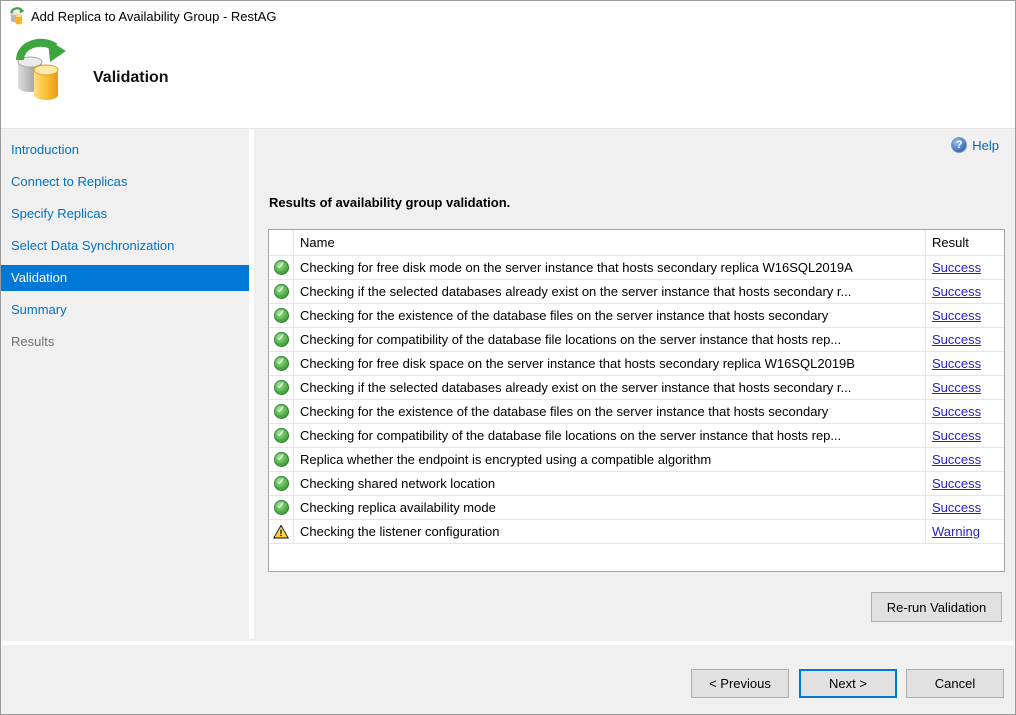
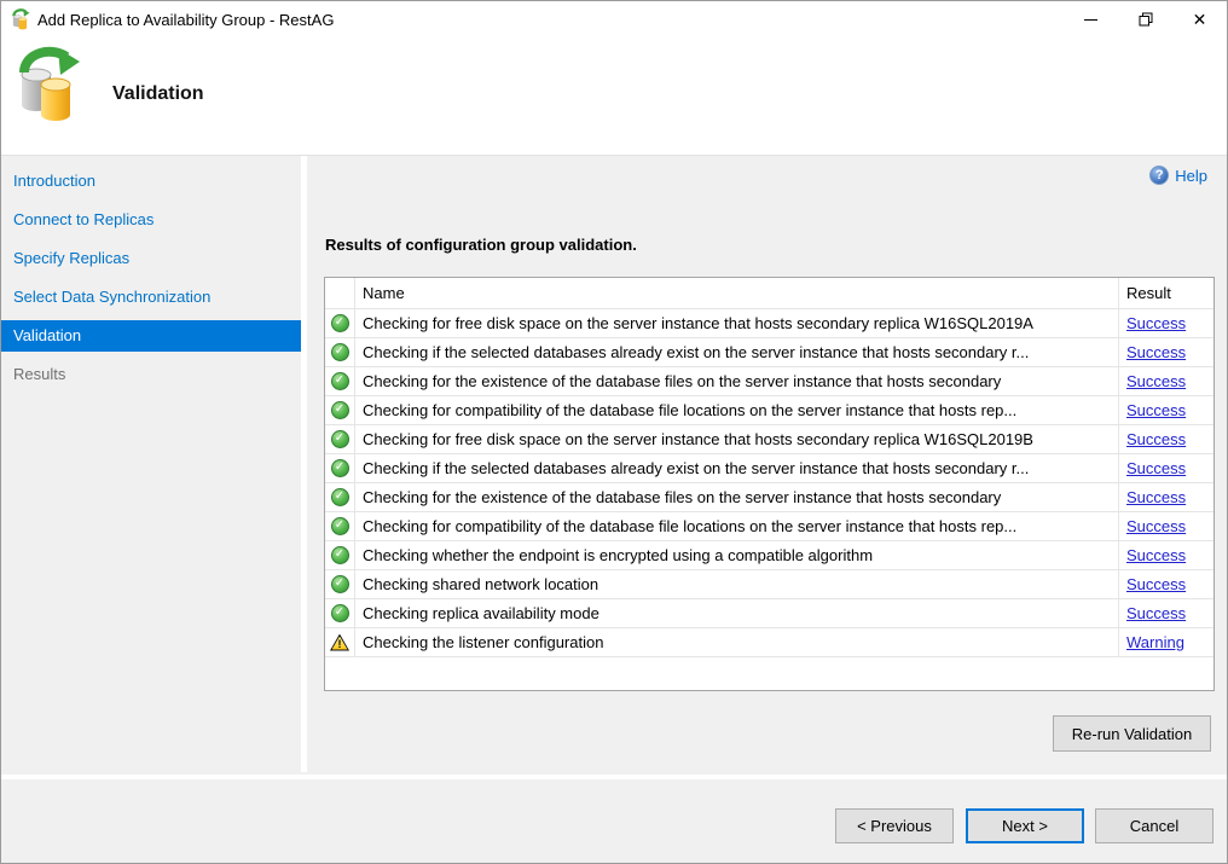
  Add Replica to Availability Group - RestAG
+ ✕
  Validation
  Introduction
  Connect to Replicas
  Specify Replicas
  Select Data Synchronization
  Validation
- Summary
  Results
  ?
  Help
- Results of availability group validation.
+ Results of configuration group validation.
  Name
  Result
- Checking for free disk mode on the server instance that hosts secondary replica W16SQL2019A
+ Checking for free disk space on the server instance that hosts secondary replica W16SQL2019A
  Success
  Checking if the selected databases already exist on the server instance that hosts secondary r...
  Success
  Checking for the existence of the database files on the server instance that hosts secondary
  Success
  Checking for compatibility of the database file locations on the server instance that hosts rep...
  Success
  Checking for free disk space on the server instance that hosts secondary replica W16SQL2019B
  Success
  Checking if the selected databases already exist on the server instance that hosts secondary r...
  Success
  Checking for the existence of the database files on the server instance that hosts secondary
  Success
  Checking for compatibility of the database file locations on the server instance that hosts rep...
  Success
- Replica whether the endpoint is encrypted using a compatible algorithm
+ Checking whether the endpoint is encrypted using a compatible algorithm
  Success
  Checking shared network location
  Success
  Checking replica availability mode
  Success
  Checking the listener configuration
  Warning
  Re-run Validation
  < Previous
  Next >
  Cancel
